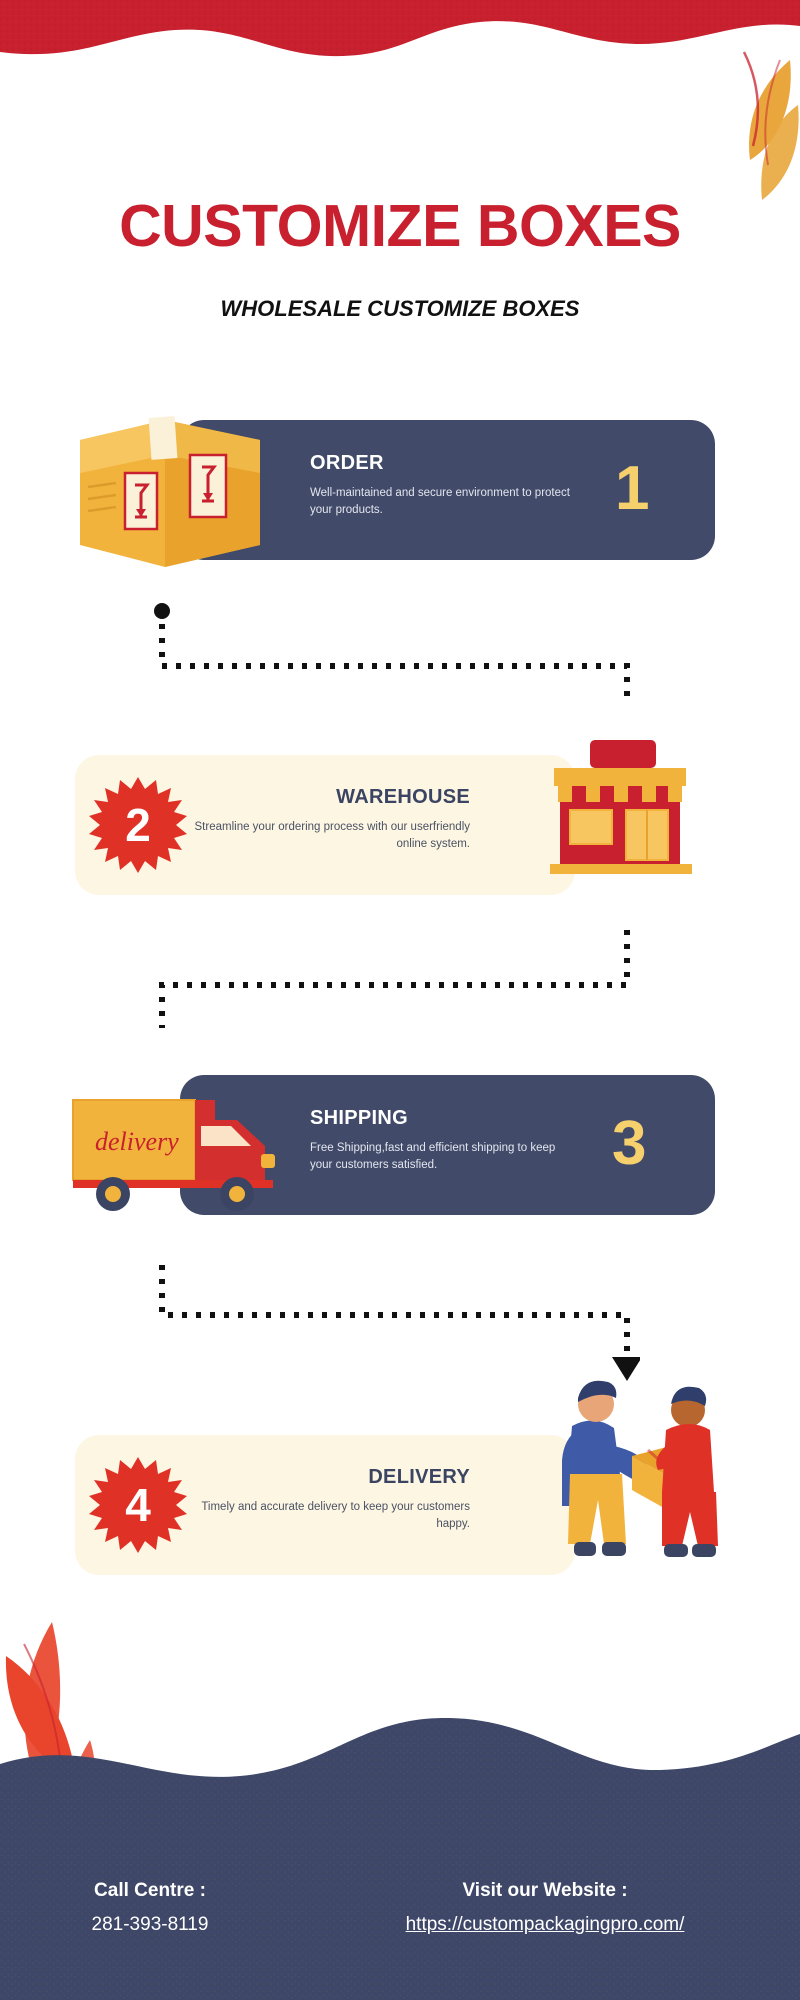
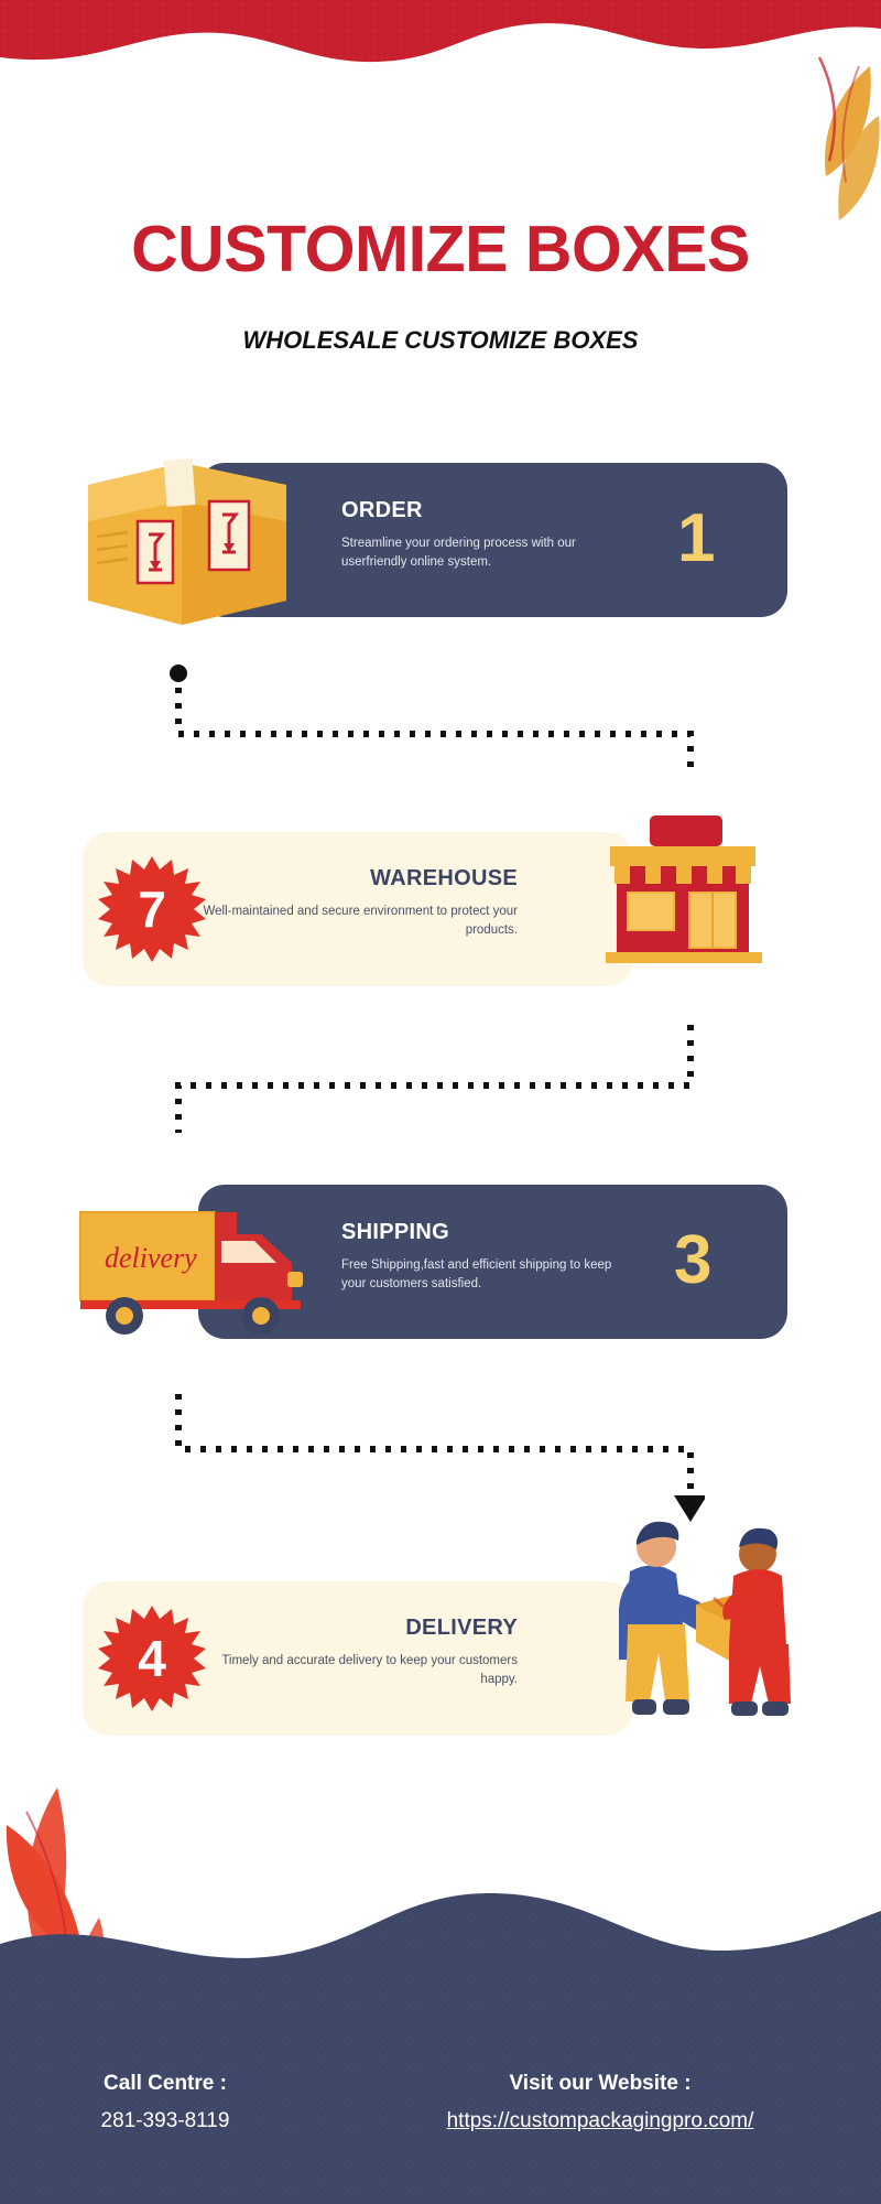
  CUSTOMIZE BOXES
  WHOLESALE CUSTOMIZE BOXES
  ORDER
- Well-maintained and secure environment to protect your products.
+ Streamline your ordering process with our userfriendly online system.
  1
  WAREHOUSE
- Streamline your ordering process with our userfriendly online system.
+ Well-maintained and secure environment to protect your products.
- 2
+ 7
  delivery
  SHIPPING
  Free Shipping,fast and efficient shipping to keep your customers satisfied.
  3
  DELIVERY
  Timely and accurate delivery to keep your customers happy.
  4
  Call Centre :
  281-393-8119
  Visit our Website :
  https://custompackagingpro.com/
